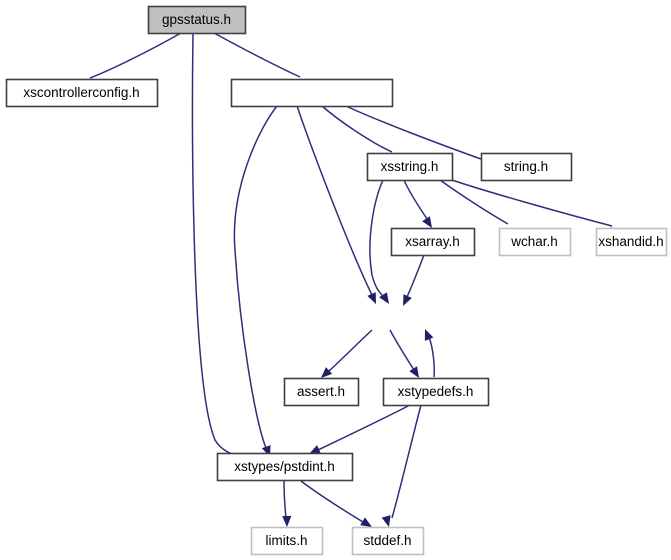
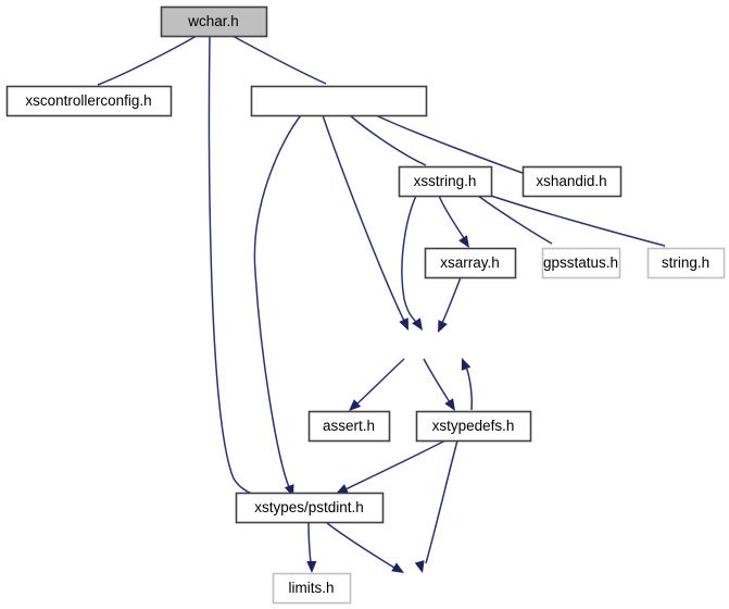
- gpsstatus.h
+ wchar.h
  xscontrollerconfig.h
  xsstring.h
- string.h
+ xshandid.h
  xsarray.h
- wchar.h
+ gpsstatus.h
- xshandid.h
+ string.h
  assert.h
  xstypedefs.h
  xstypes/pstdint.h
  limits.h
- stddef.h
